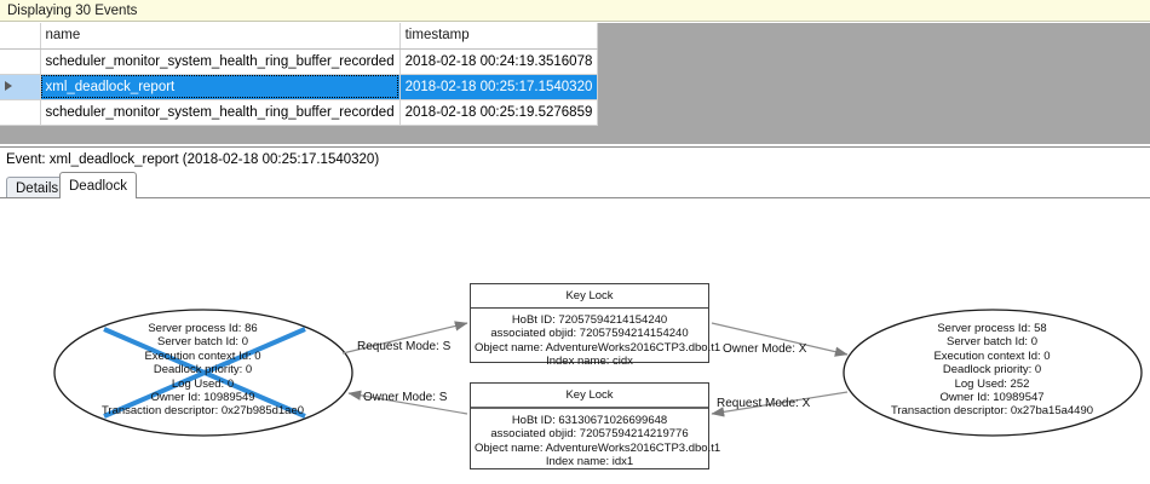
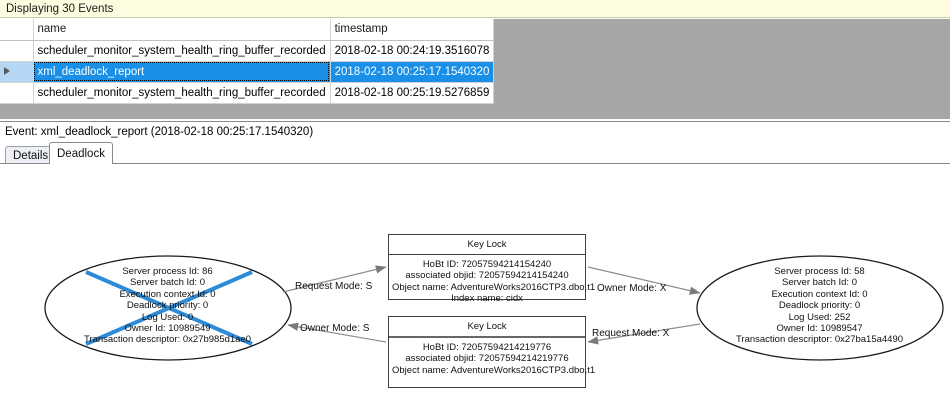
  Displaying 30 Events
  	name	timestamp
  	scheduler_monitor_system_health_ring_buffer_recorded	2018-02-18 00:24:19.3516078
  	xml_deadlock_report	2018-02-18 00:25:17.1540320
  	scheduler_monitor_system_health_ring_buffer_recorded	2018-02-18 00:25:19.5276859
  Event: xml_deadlock_report (2018-02-18 00:25:17.1540320)
  Details
  Deadlock
  Server process Id: 86
  Server batch Id: 0
  Execution context Id: 0
  Deadlock priority: 0
  Log Used: 0
  Owner Id: 10989549
  Transaction descriptor: 0x27b985d1ae0
  Server process Id: 58
  Server batch Id: 0
  Execution context Id: 0
  Deadlock priority: 0
  Log Used: 252
  Owner Id: 10989547
  Transaction descriptor: 0x27ba15a4490
  Key Lock
  HoBt ID: 72057594214154240
  associated objid: 72057594214154240
  Object name: AdventureWorks2016CTP3.dbo.t1
  Index name: cidx
  Key Lock
- HoBt ID: 63130671026699648
+ HoBt ID: 72057594214219776
  associated objid: 72057594214219776
  Object name: AdventureWorks2016CTP3.dbo.t1
- Index name: idx1
  Request Mode: S
  Owner Mode: S
  Owner Mode: X
  Request Mode: X
